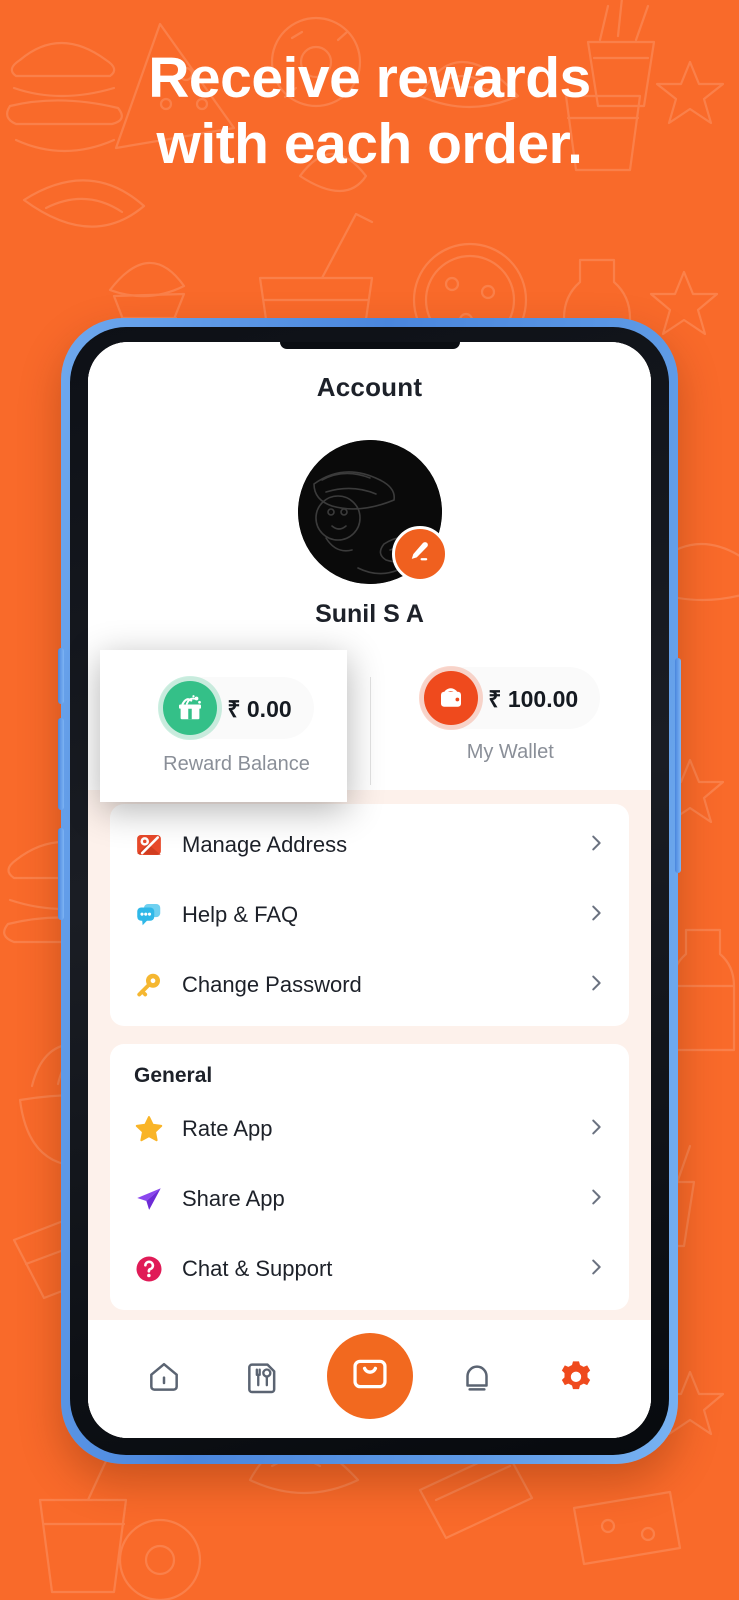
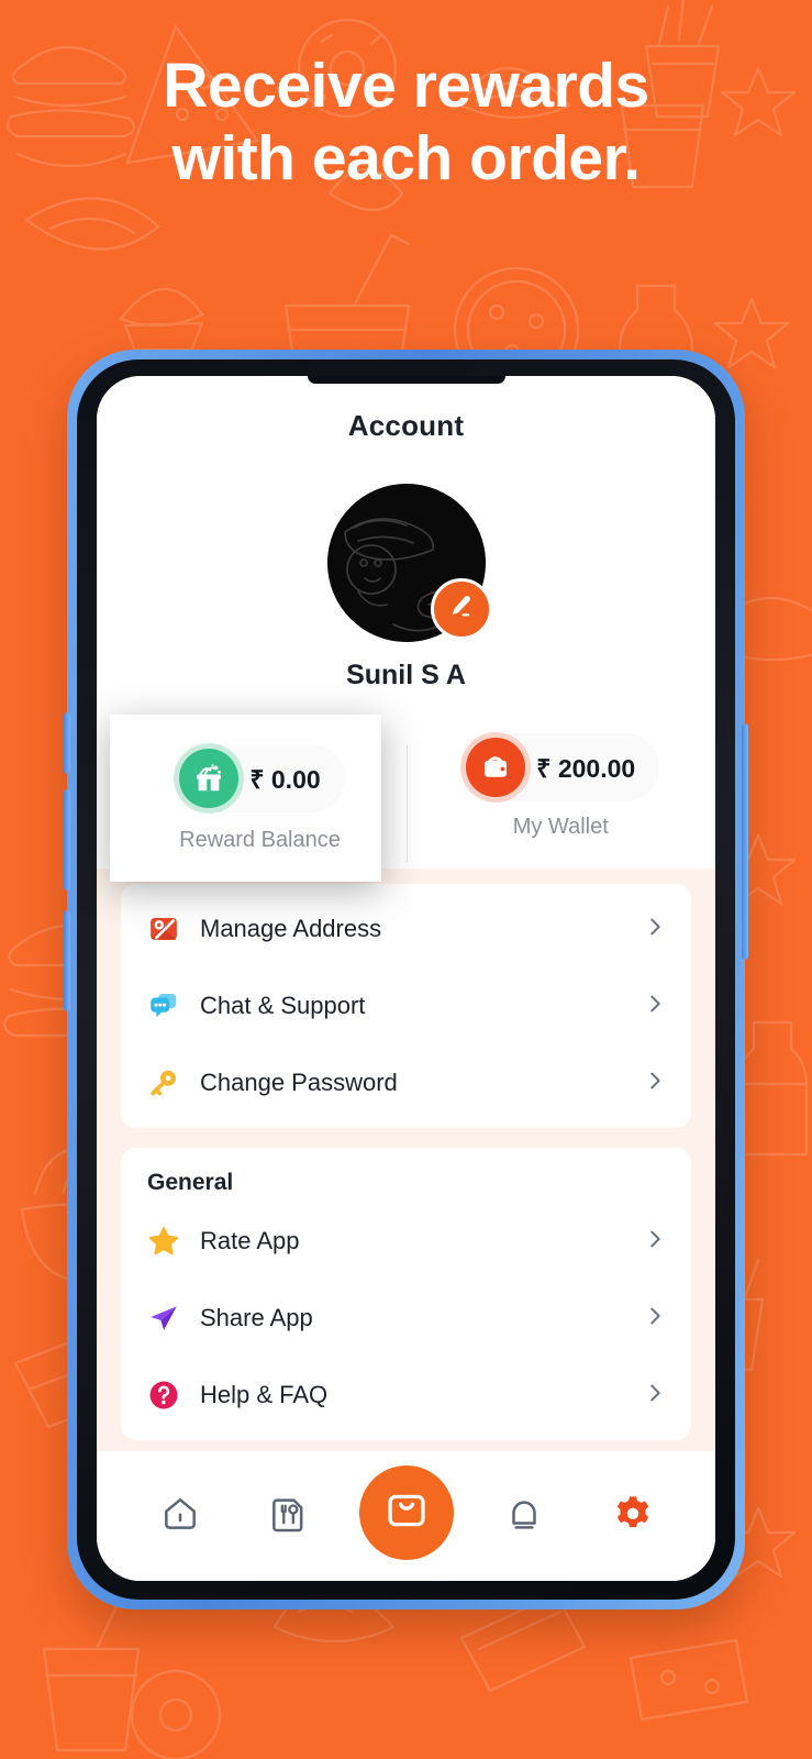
  Receive rewards
  with each order.
  Account
  Sunil S A
- ₹ 100.00
+ ₹ 200.00
  My Wallet
  Manage Address
- Help & FAQ
+ Chat & Support
  Change Password
  General
  Rate App
  Share App
- Chat & Support
+ Help & FAQ
  ₹ 0.00
  Reward Balance
